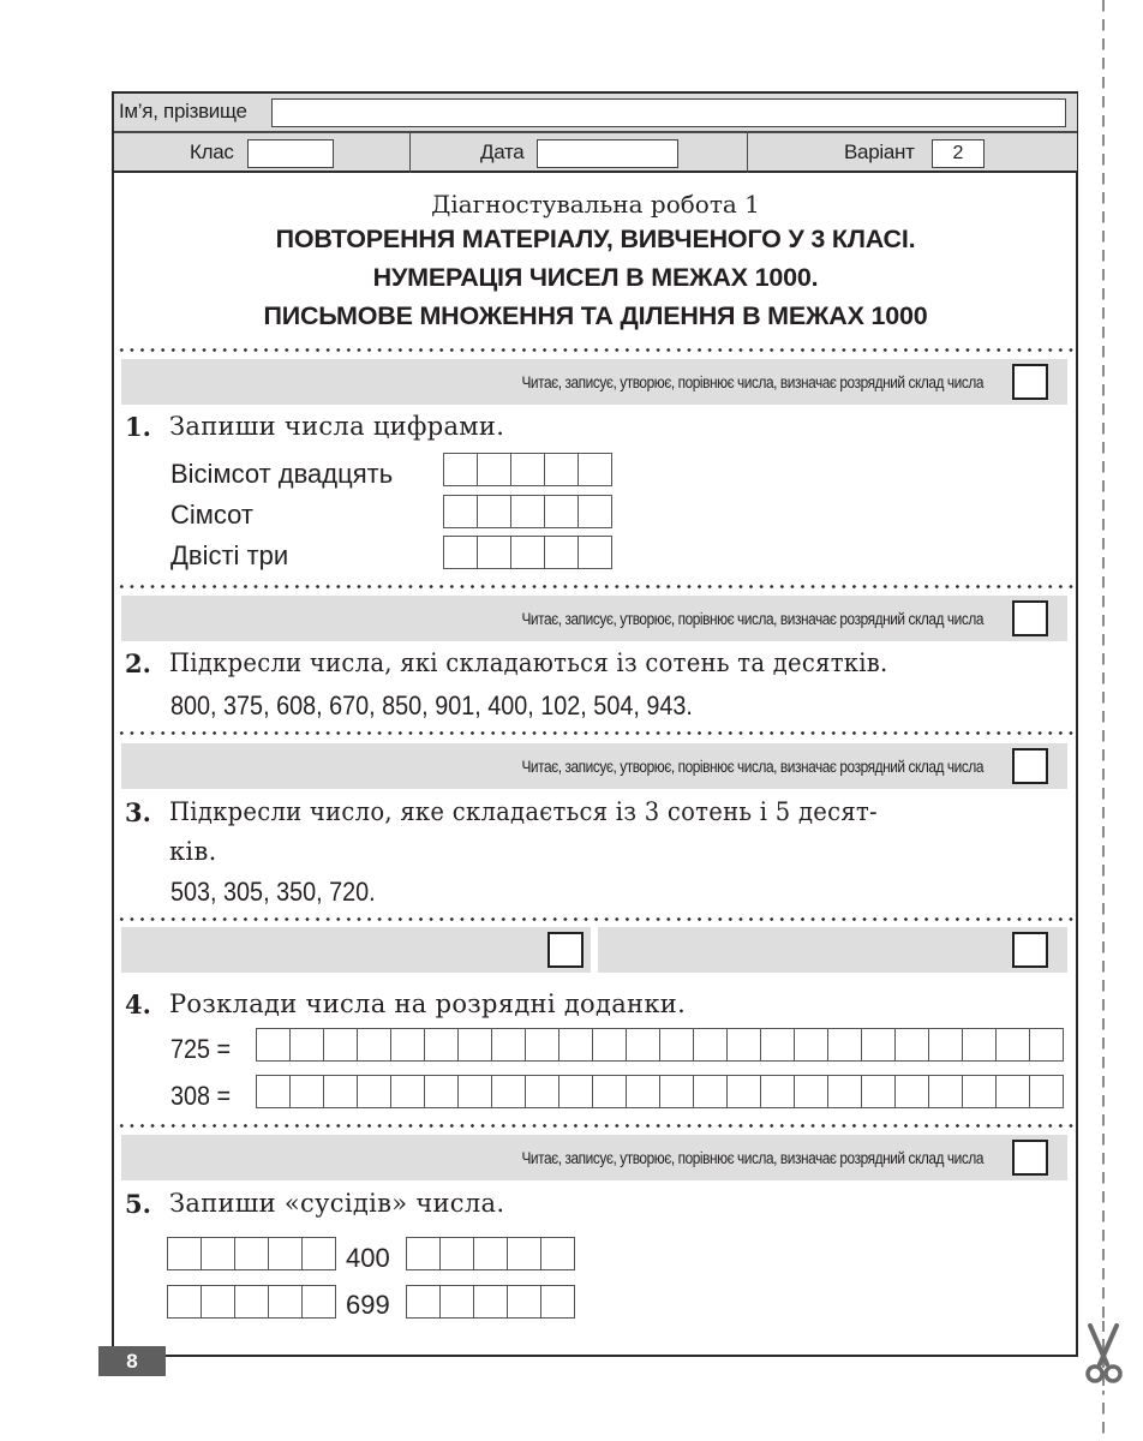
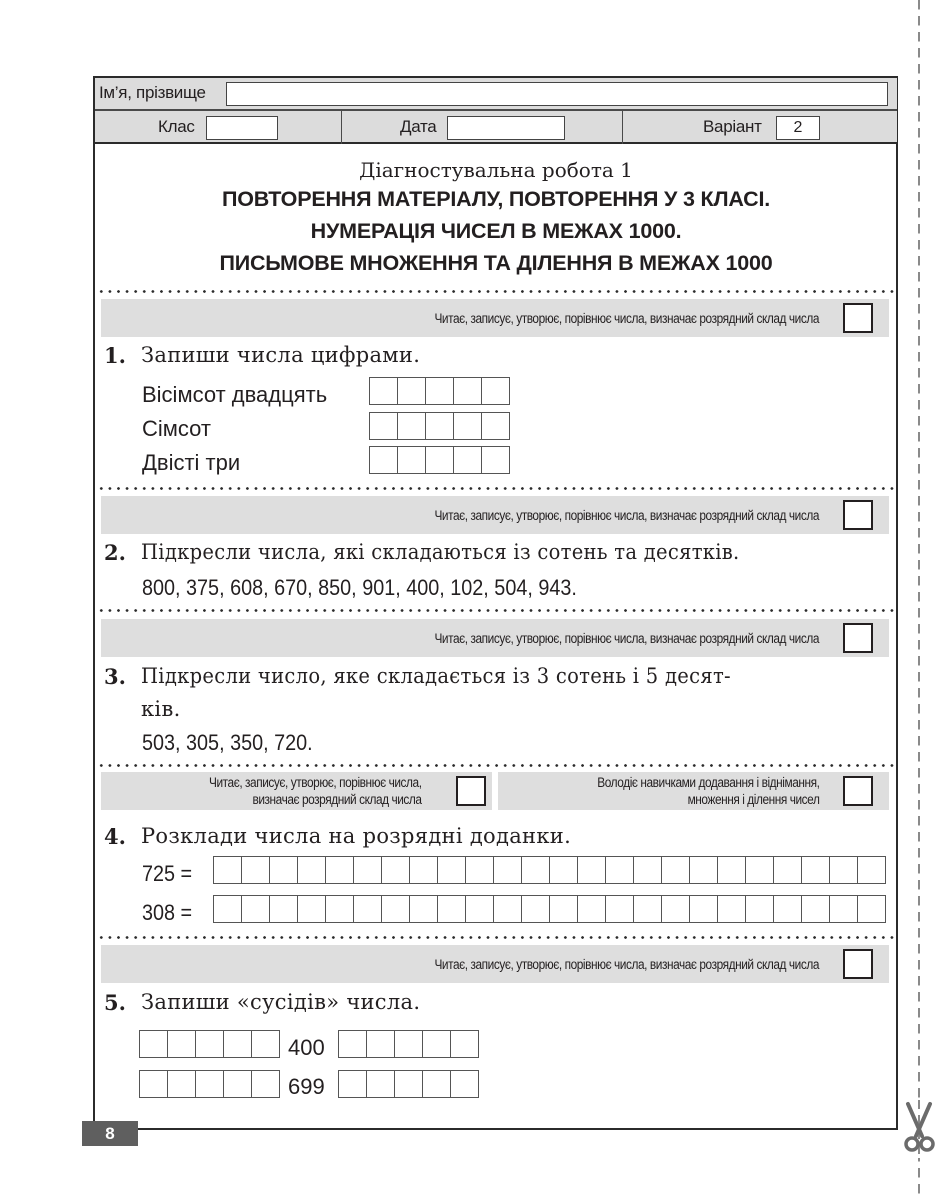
  Ім’я, прізвище
  Клас
  Дата
  Варіант
  2
  Діагностувальна робота 1
- ПОВТОРЕННЯ МАТЕРІАЛУ, ВИВЧЕНОГО У 3 КЛАСІ.
+ ПОВТОРЕННЯ МАТЕРІАЛУ, ПОВТОРЕННЯ У 3 КЛАСІ.
  НУМЕРАЦІЯ ЧИСЕЛ В МЕЖАХ 1000.
  ПИСЬМОВЕ МНОЖЕННЯ ТА ДІЛЕННЯ В МЕЖАХ 1000
  Читає, записує, утворює, порівнює числа, визначає розрядний склад числа
  1.
  Запиши числа цифрами.
  Вісімсот двадцять
  Сімсот
  Двісті три
  Читає, записує, утворює, порівнює числа, визначає розрядний склад числа
  2.
  Підкресли числа, які складаються із сотень та десятків.
  800, 375, 608, 670, 850, 901, 400, 102, 504, 943.
  Читає, записує, утворює, порівнює числа, визначає розрядний склад числа
  3.
  Підкресли число, яке складається із 3 сотень і 5 десят-
  ків.
  503, 305, 350, 720.
+ Читає, записує, утворює, порівнює числа,
+ визначає розрядний склад числа
+ Володіє навичками додавання і віднімання,
+ множення і ділення чисел
  4.
  Розклади числа на розрядні доданки.
  725 =
  308 =
  Читає, записує, утворює, порівнює числа, визначає розрядний склад числа
  5.
  Запиши «сусідів» числа.
  400
  699
  8
